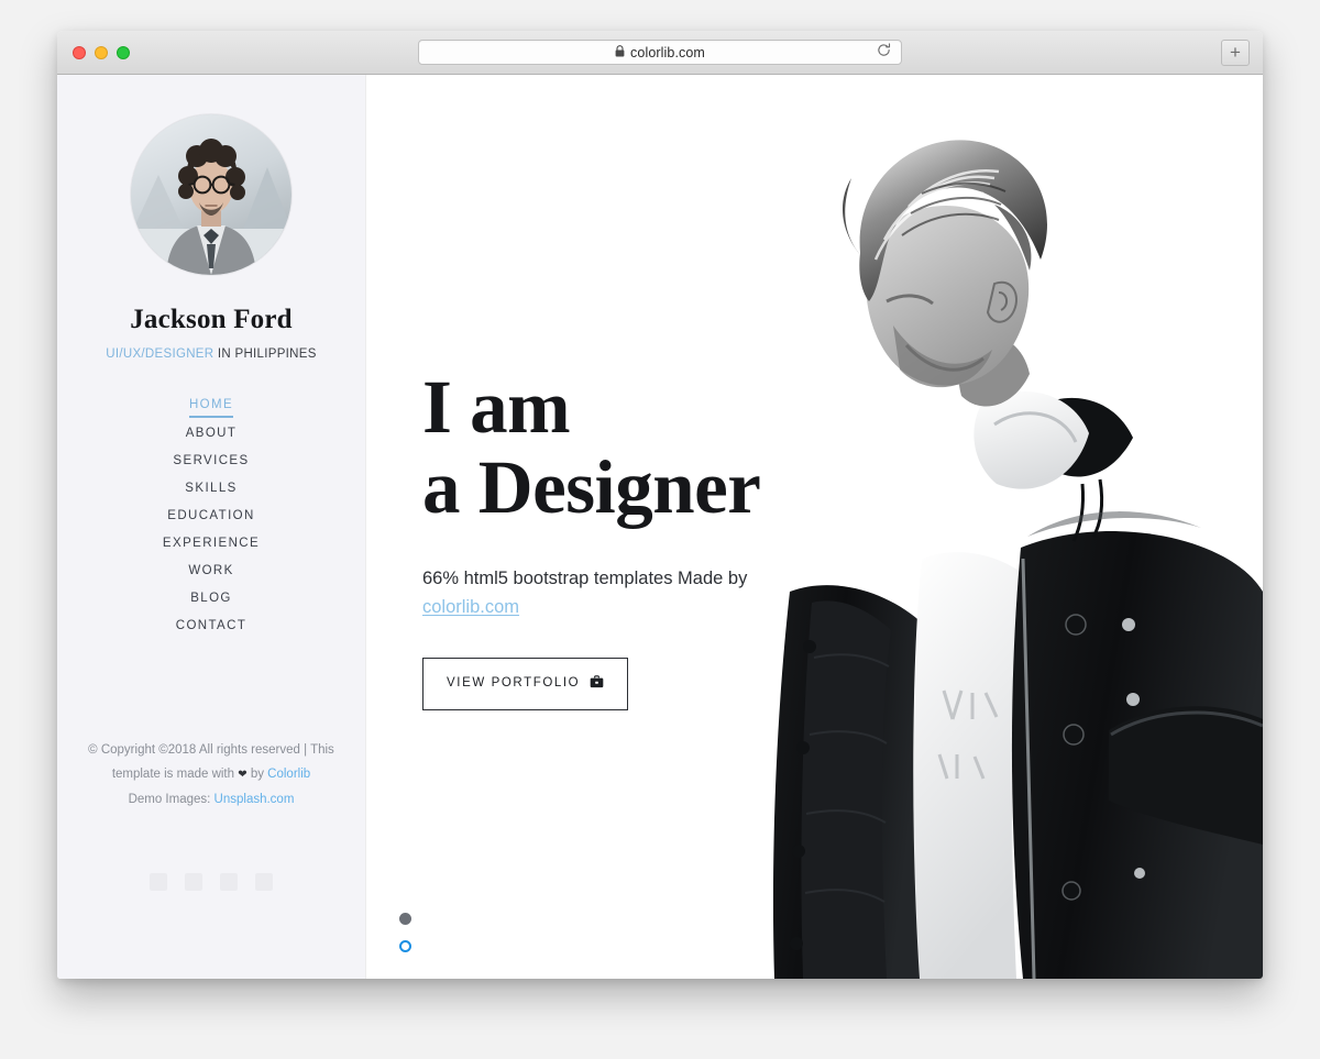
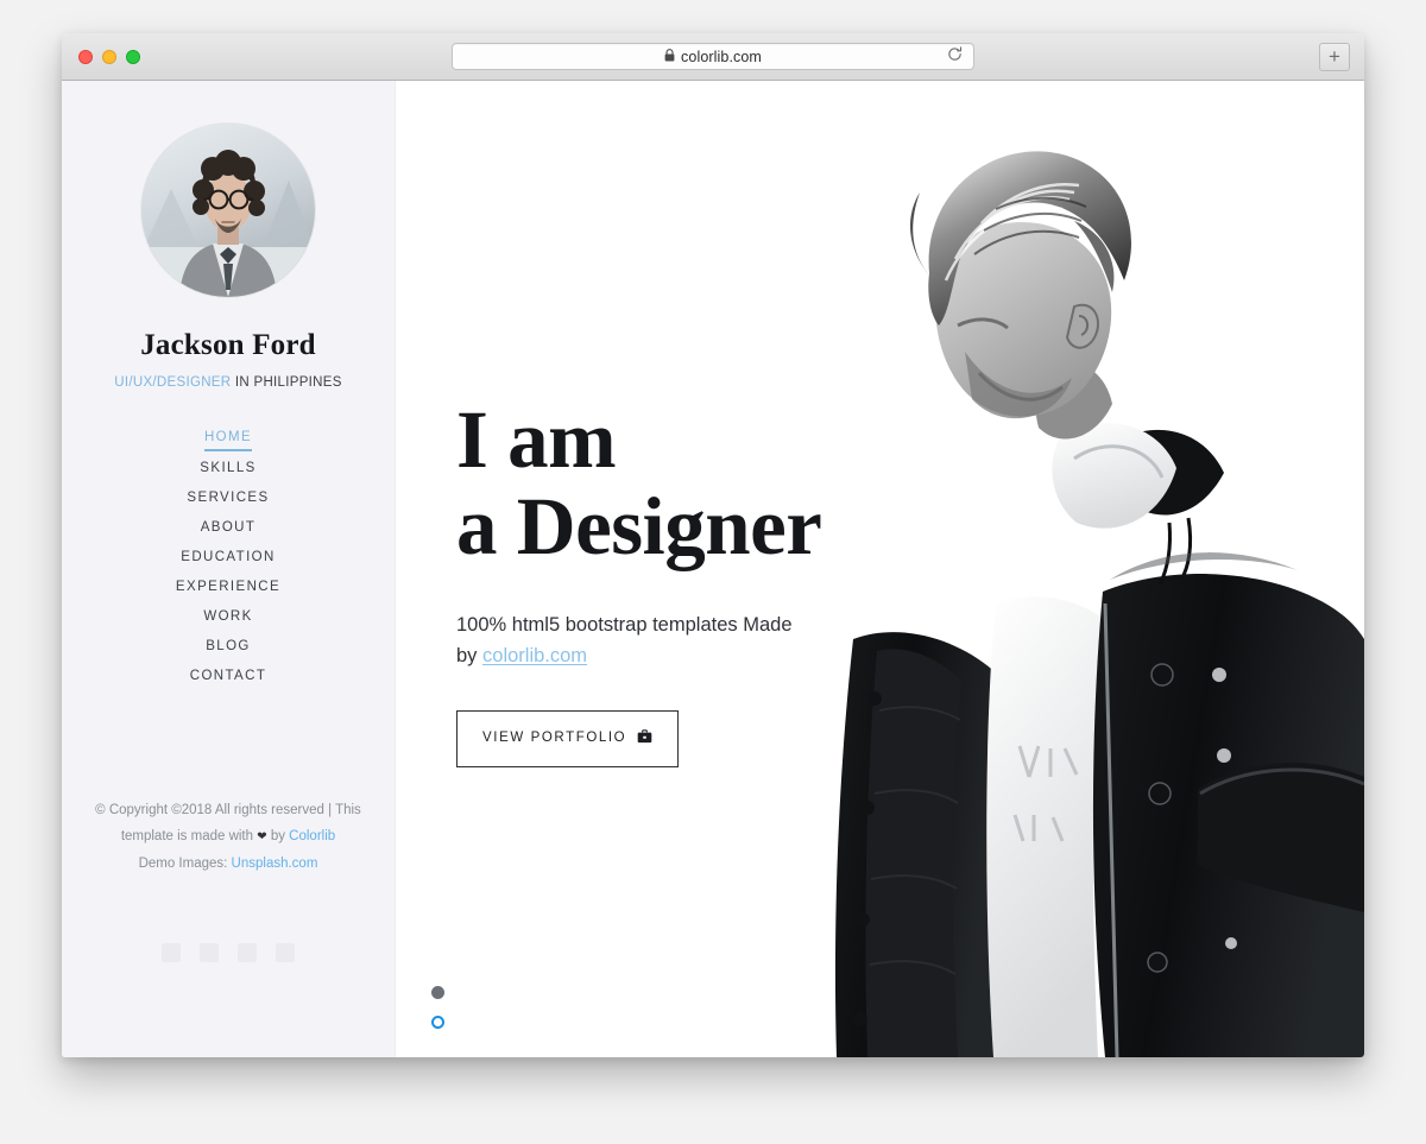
  colorlib.com
  +
  Jackson Ford
  UI/UX/DESIGNER IN PHILIPPINES
  HOME
- ABOUT
+ SKILLS
  SERVICES
- SKILLS
+ ABOUT
  EDUCATION
  EXPERIENCE
  WORK
  BLOG
  CONTACT
  © Copyright ©2018 All rights reserved | This
  template is made with ❤ by Colorlib
  Demo Images: Unsplash.com
  I am
  a Designer
- 66% html5 bootstrap templates Made by colorlib.com
+ 100% html5 bootstrap templates Made by colorlib.com
  VIEW PORTFOLIO
